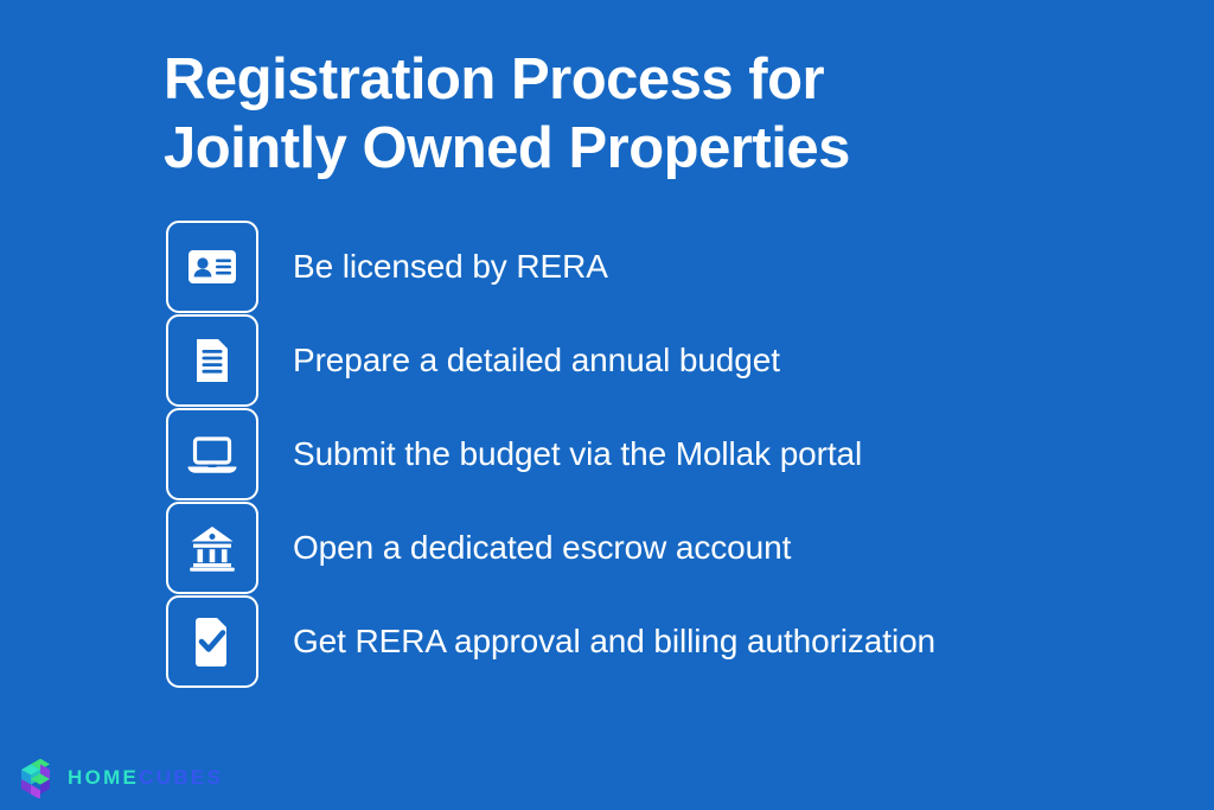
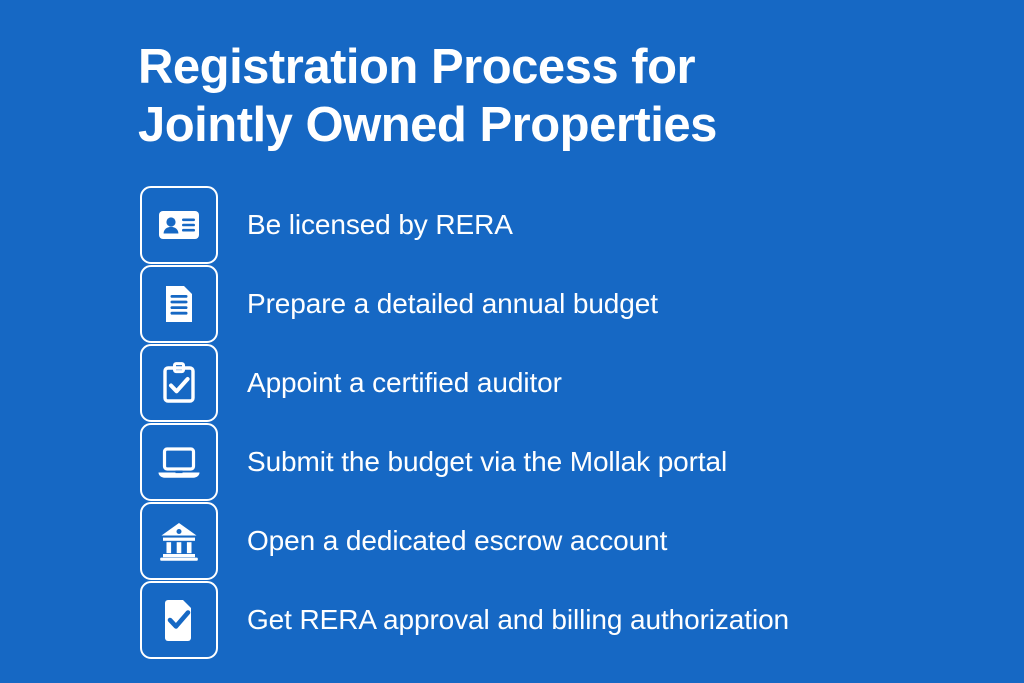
  Registration Process for
  Jointly Owned Properties
  Be licensed by RERA
  Prepare a detailed annual budget
+ Appoint a certified auditor
  Submit the budget via the Mollak portal
  Open a dedicated escrow account
  Get RERA approval and billing authorization
- HOME
- CUBES
